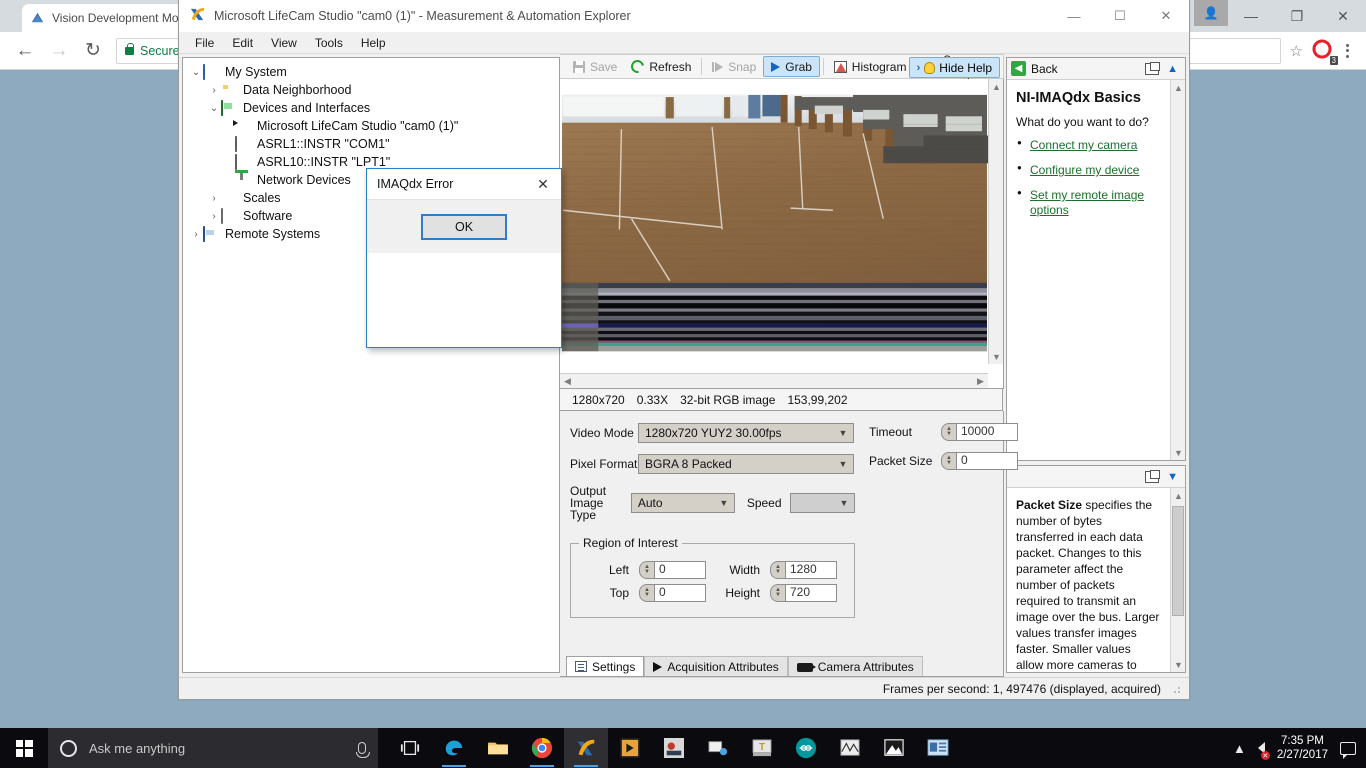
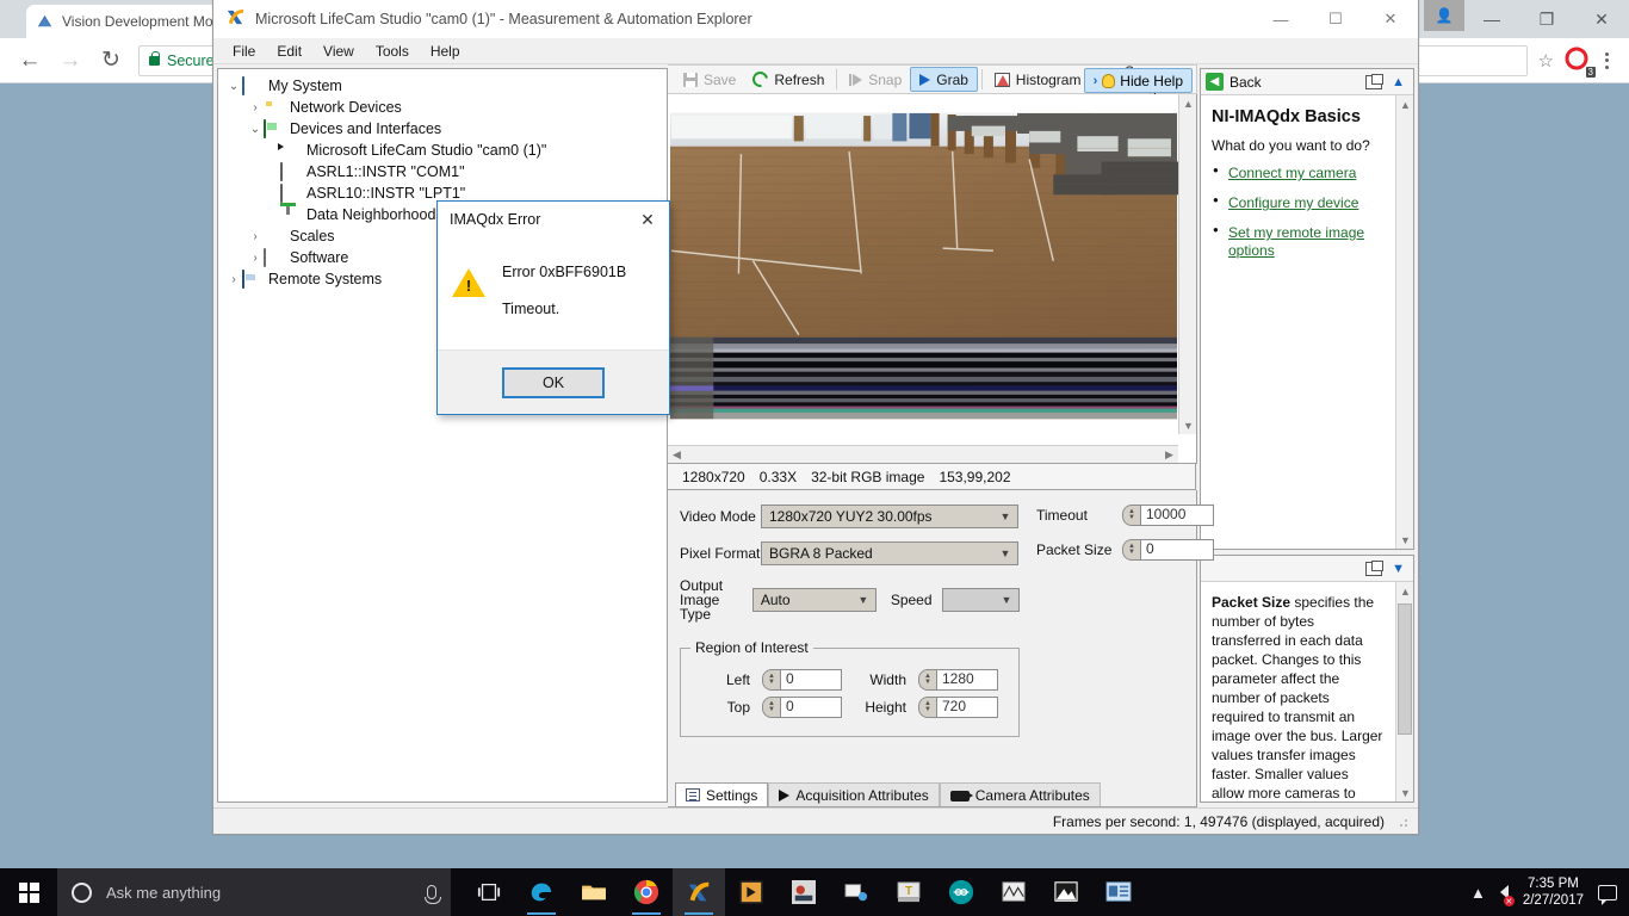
  Vision Development Mo
  👤
  —
  ❐
  ✕
  ←
  →
  ↻
  Secure
  ☆
  3
  Microsoft LifeCam Studio "cam0 (1)" - Measurement & Automation Explorer
  —
  ☐
  ✕
  File
  Edit
  View
  Tools
  Help
  ⌄
  My System
  ›
- Data Neighborhood
+ Network Devices
  ⌄
  Devices and Interfaces
  Microsoft LifeCam Studio "cam0 (1)"
  ASRL1::INSTR "COM1"
  ASRL10::INSTR "LPT1"
- Network Devices
+ Data Neighborhood
  ›
  Scales
  ›
  Software
  ›
  Remote Systems
  Save
  Refresh
  Snap
  Grab
  Histogram
  ›
  Hide Help
  ▲
  ▼
  ◀
  ▶
  1280x720
  0.33X
  32-bit RGB image
  153,99,202
  Video Mode
  1280x720 YUY2 30.00fps
  ▼
  Pixel Format
  BGRA 8 Packed
  ▼
  Output
  Image Type
  Auto
  ▼
  Speed
  ▼
  Timeout
  10000
  Packet Size
  0
  Region of Interest
  Left
  0
  Width
  1280
  Top
  0
  Height
  720
  Settings
  Acquisition Attributes
  Camera Attributes
  ◀
  Back
  ▲
  NI-IMAQdx Basics
  What do you want to do?
  Connect my camera
  Configure my device
  Set my remote image options
  ▲
  ▼
  ▼
  Packet Size specifies the number of bytes transferred in each data packet. Changes to this parameter affect the number of packets required to transmit an image over the bus. Larger values transfer images faster. Smaller values allow more cameras to
  ▲
  ▼
  Frames per second: 1, 497476 (displayed, acquired)
  IMAQdx Error
  ✕
+ Error 0xBFF6901B
+ Timeout.
  OK
  Ask me anything
  T
  ▲
  7:35 PM
  2/27/2017
